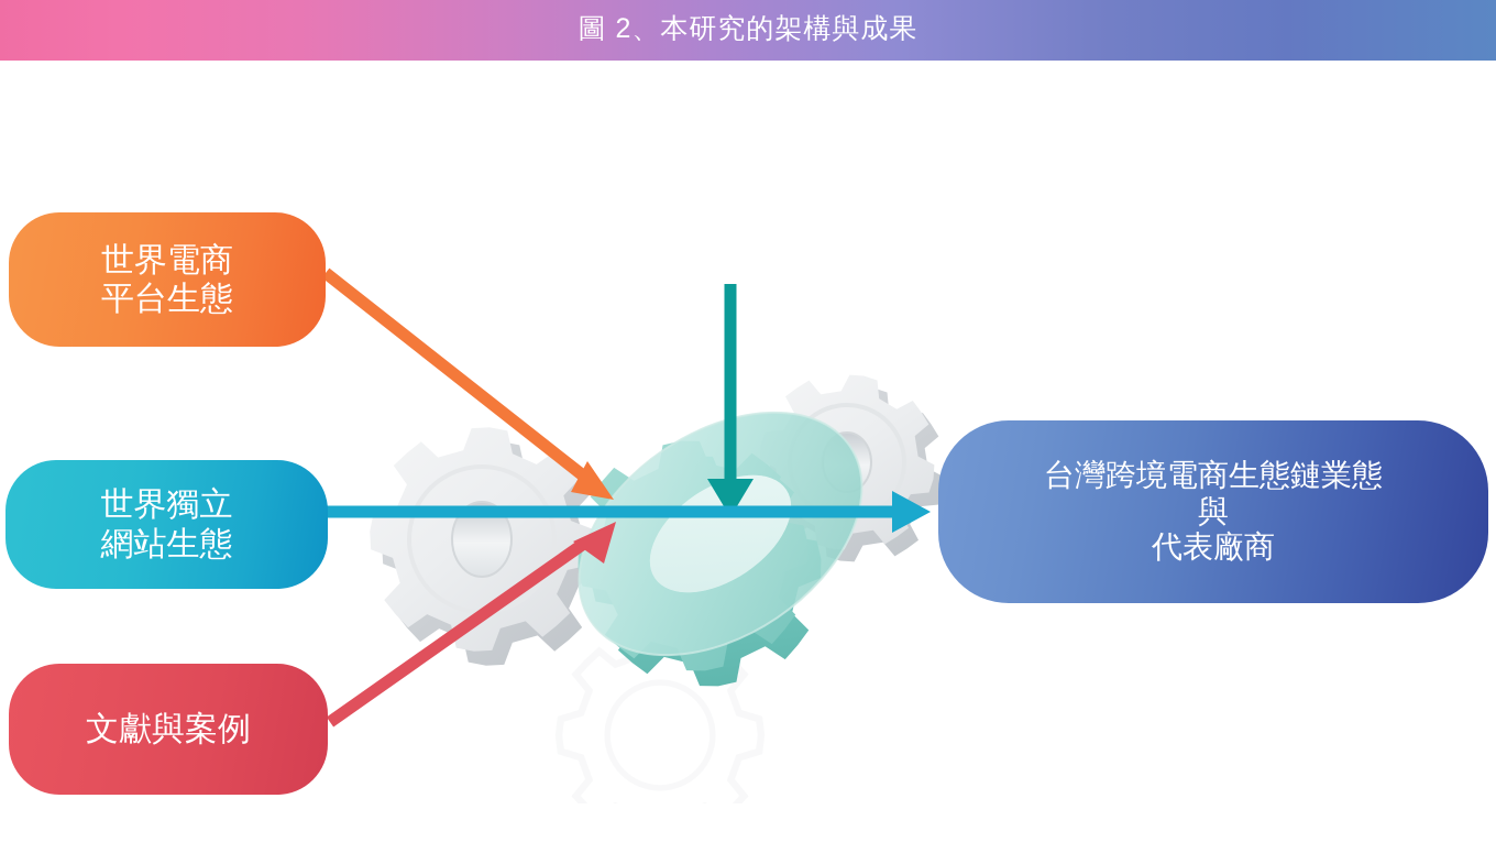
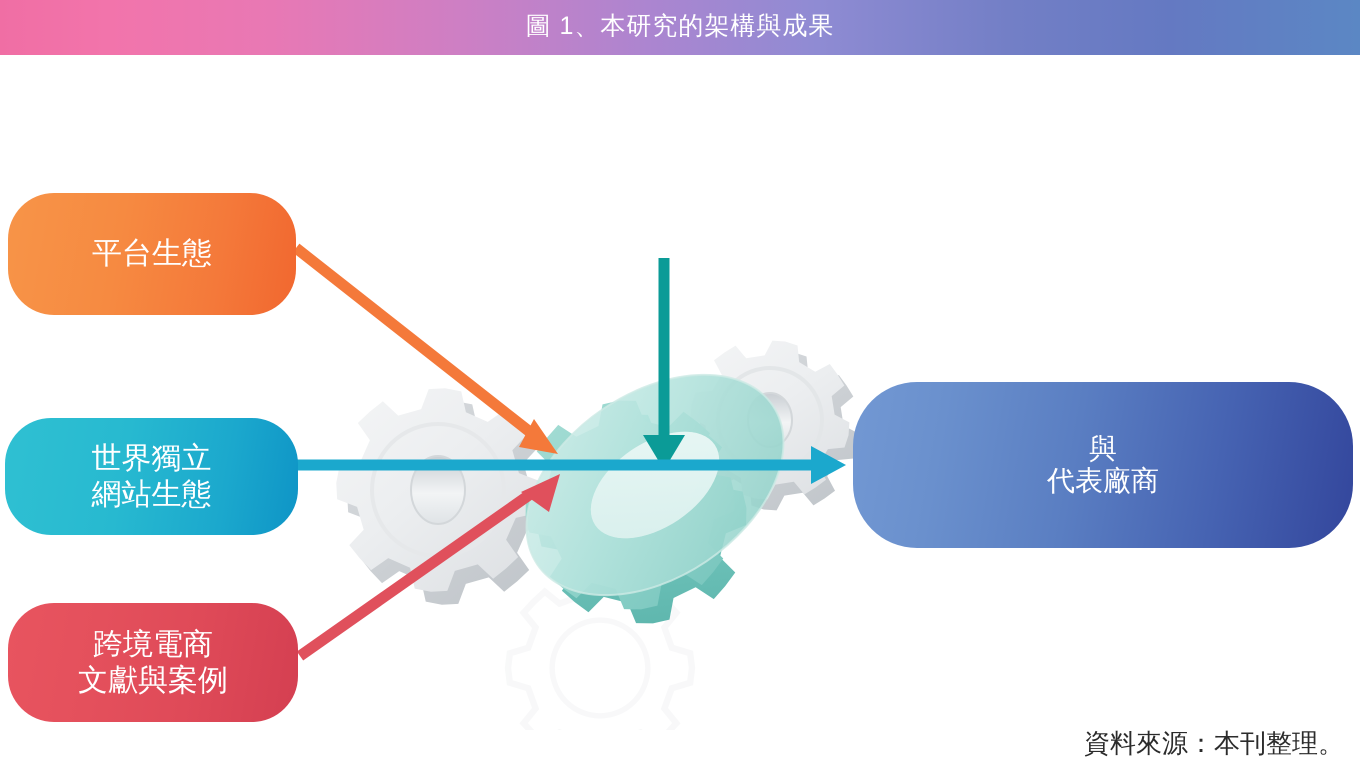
- 圖 2、本研究的架構與成果
+ 圖 1、本研究的架構與成果
- 世界電商
  平台生態
  世界獨立
  網站生態
+ 跨境電商
  文獻與案例
- 台灣跨境電商生態鏈業態
  與
  代表廠商
+ 資料來源：本刊整理。
